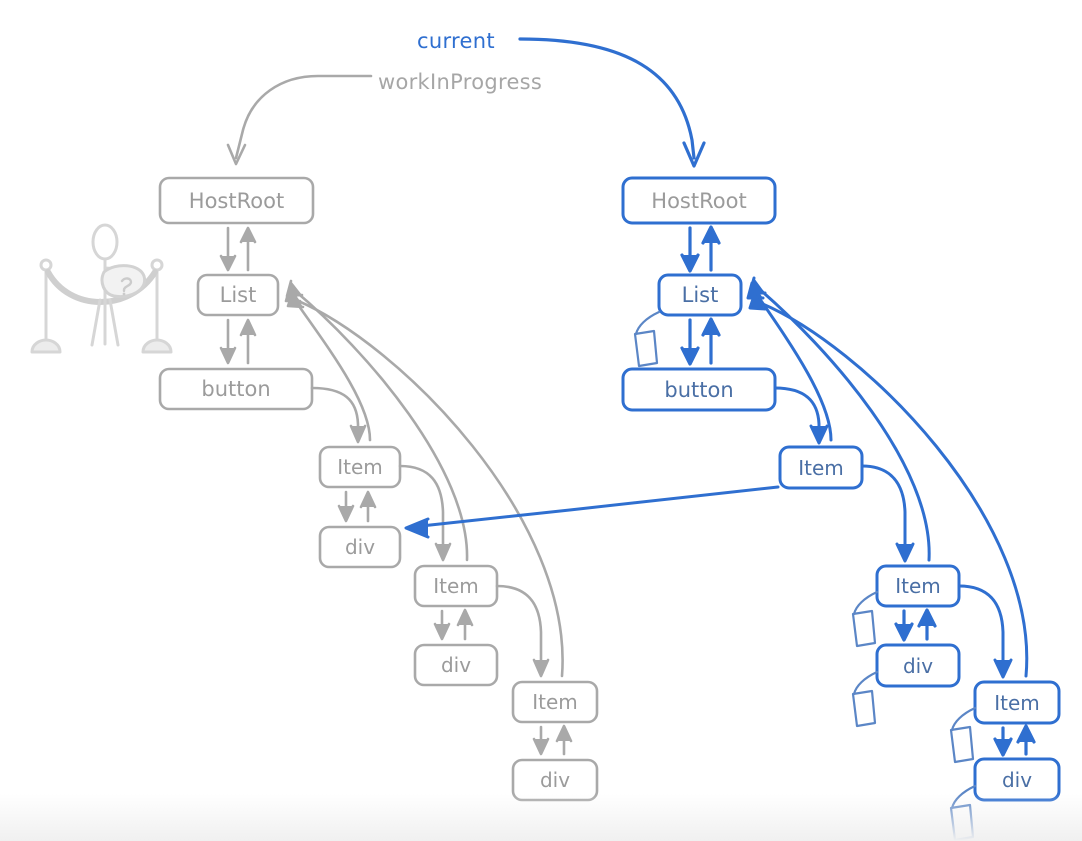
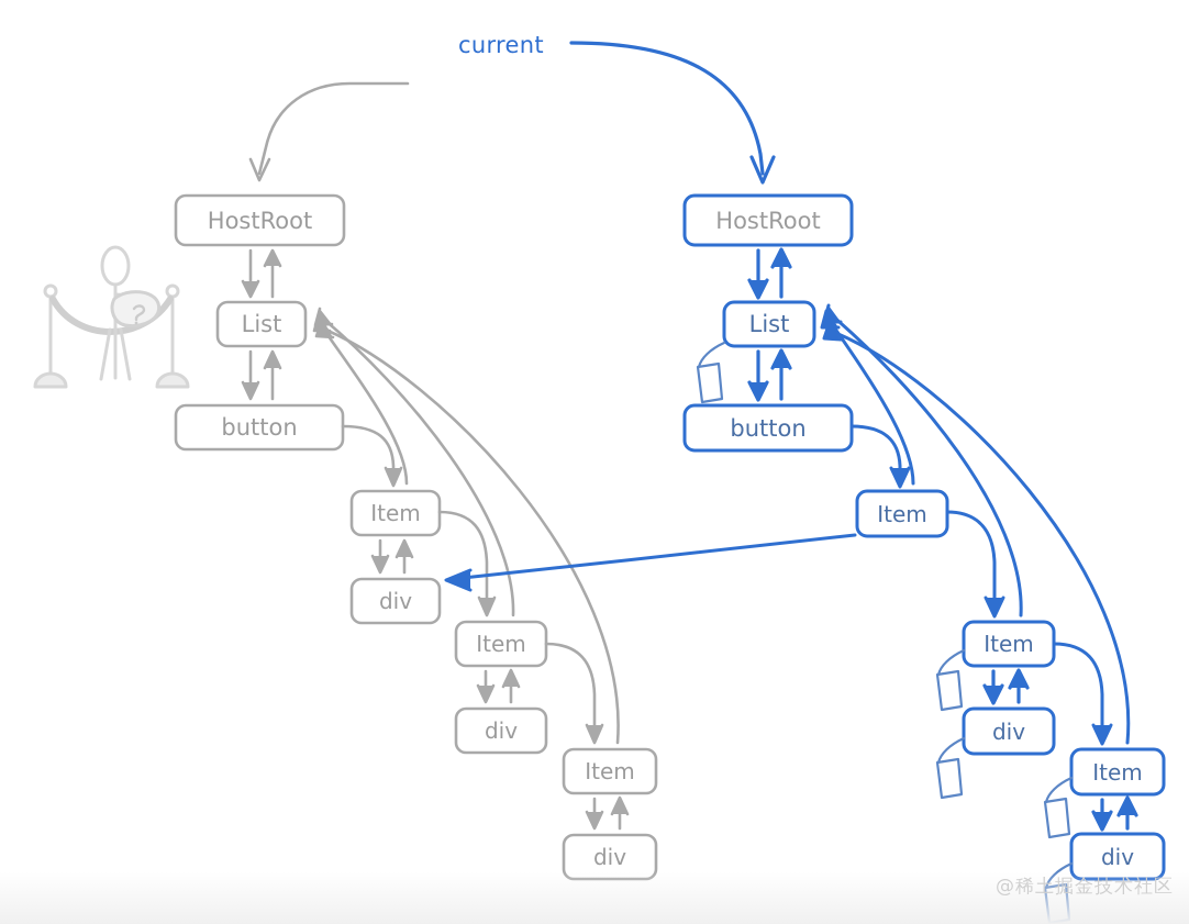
  current
- workInProgress
  HostRoot
  List
  button
  Item
  div
  Item
  div
  Item
  div
  HostRoot
  List
  button
  Item
  Item
  div
  Item
  div
+ @稀土掘金技术社区
